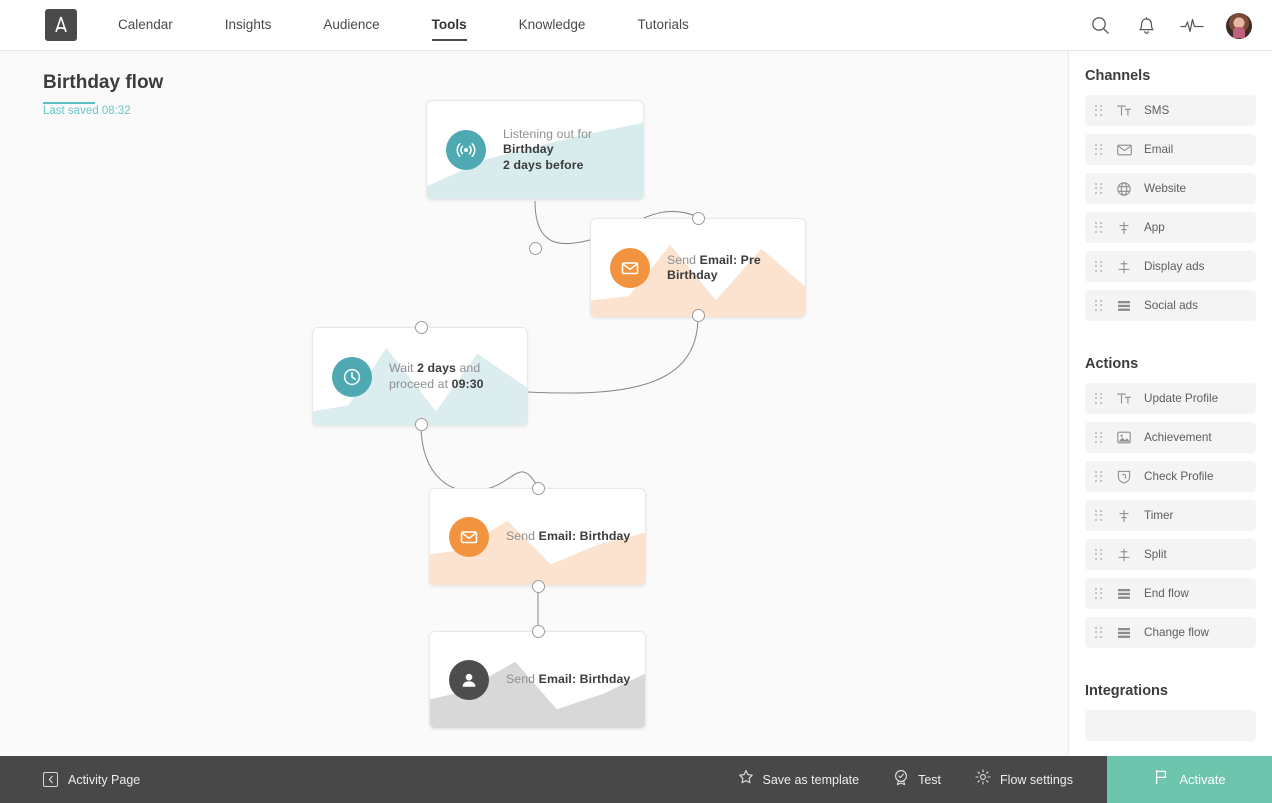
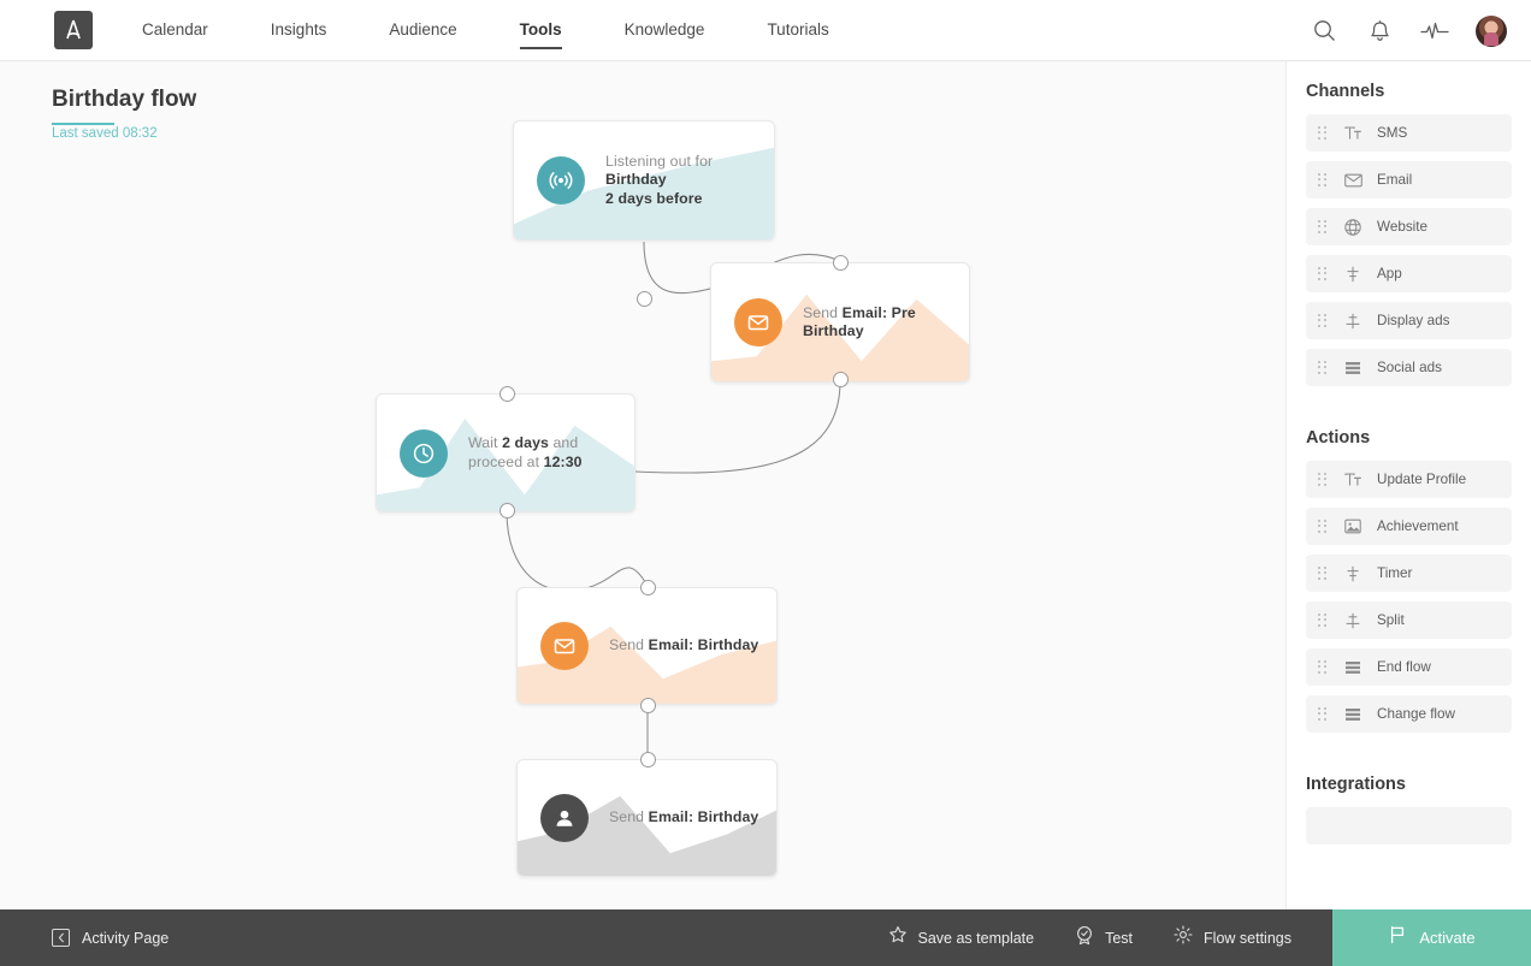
  Calendar
  Insights
  Audience
  Tools
  Knowledge
  Tutorials
  Birthday flow
  Last saved 08:32
  Listening out for Birthday
  2 days before
  Send Email: Pre Birthday
- Wait 2 days and proceed at 09:30
+ Wait 2 days and proceed at 12:30
  Send Email: Birthday
  Send Email: Birthday
  Channels
  SMS
  Email
  Website
  App
  Display ads
  Social ads
  Actions
  Update Profile
  Achievement
- Check Profile
  Timer
  Split
  End flow
  Change flow
  Integrations
  Activity Page
  Save as template
  Test
  Flow settings
  Activate
